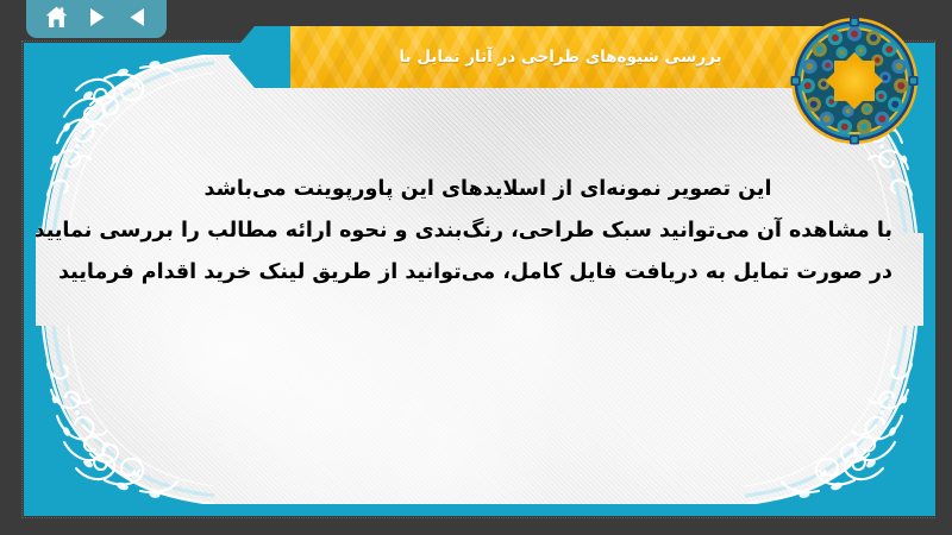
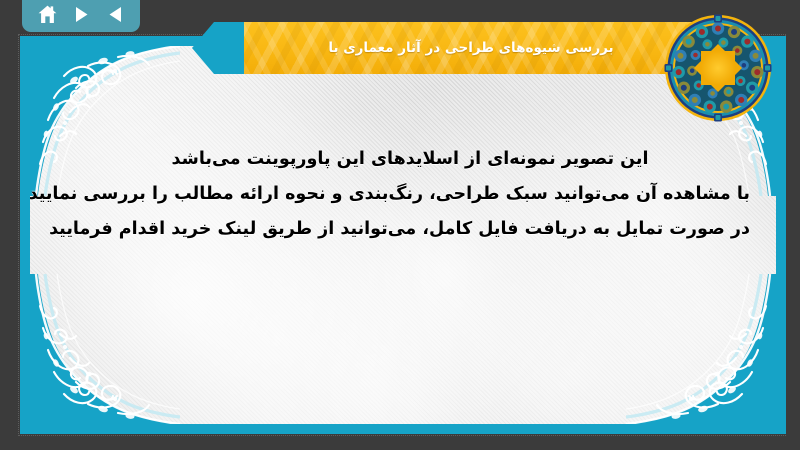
  این تصویر نمونه‌ای از اسلایدهای این پاورپوینت می‌باشد
  با مشاهده آن می‌توانید سبک طراحی، رنگ‌بندی و نحوه ارائه مطالب را بررسی نمایید
  در صورت تمایل به دریافت فایل کامل، می‌توانید از طریق لینک خرید اقدام فرمایید
- بررسی شیوه‌های طراحی در آثار تمایل با
+ بررسی شیوه‌های طراحی در آثار معماری با
